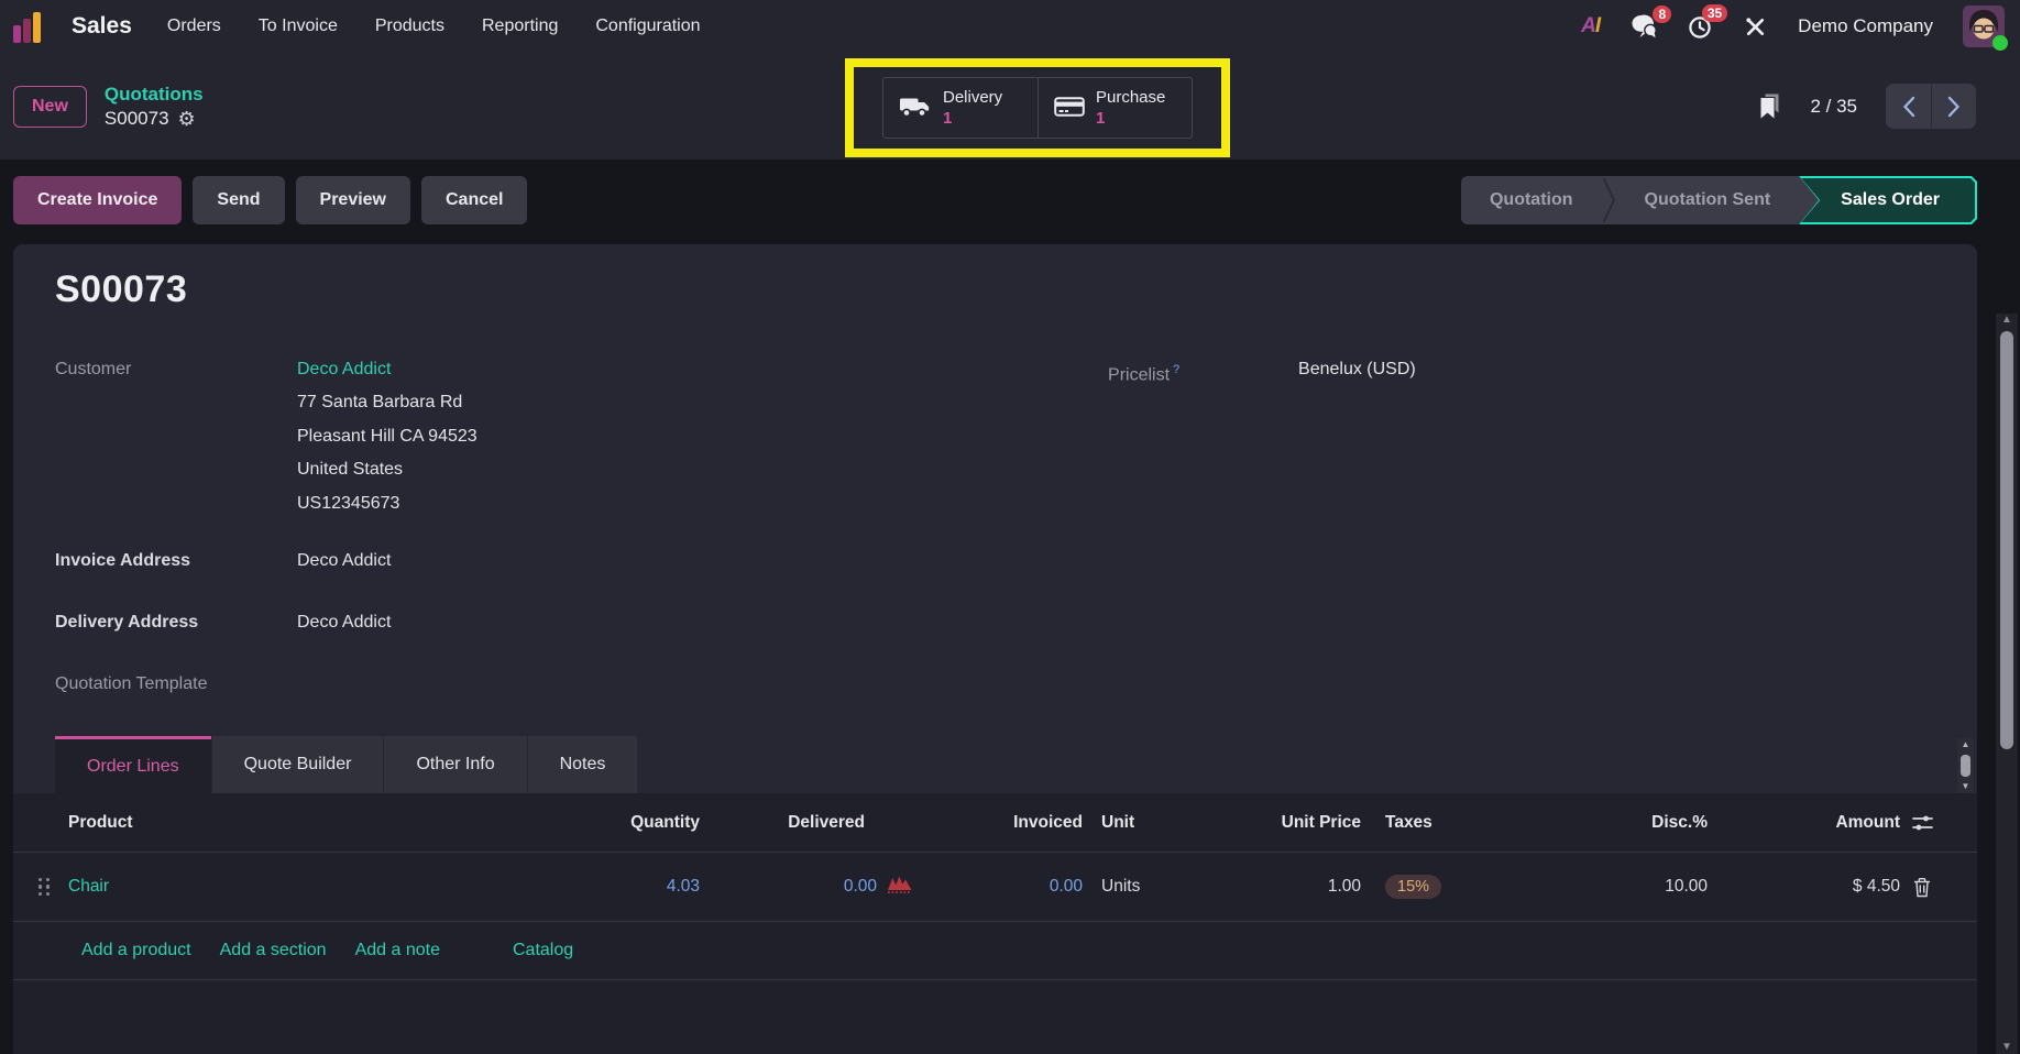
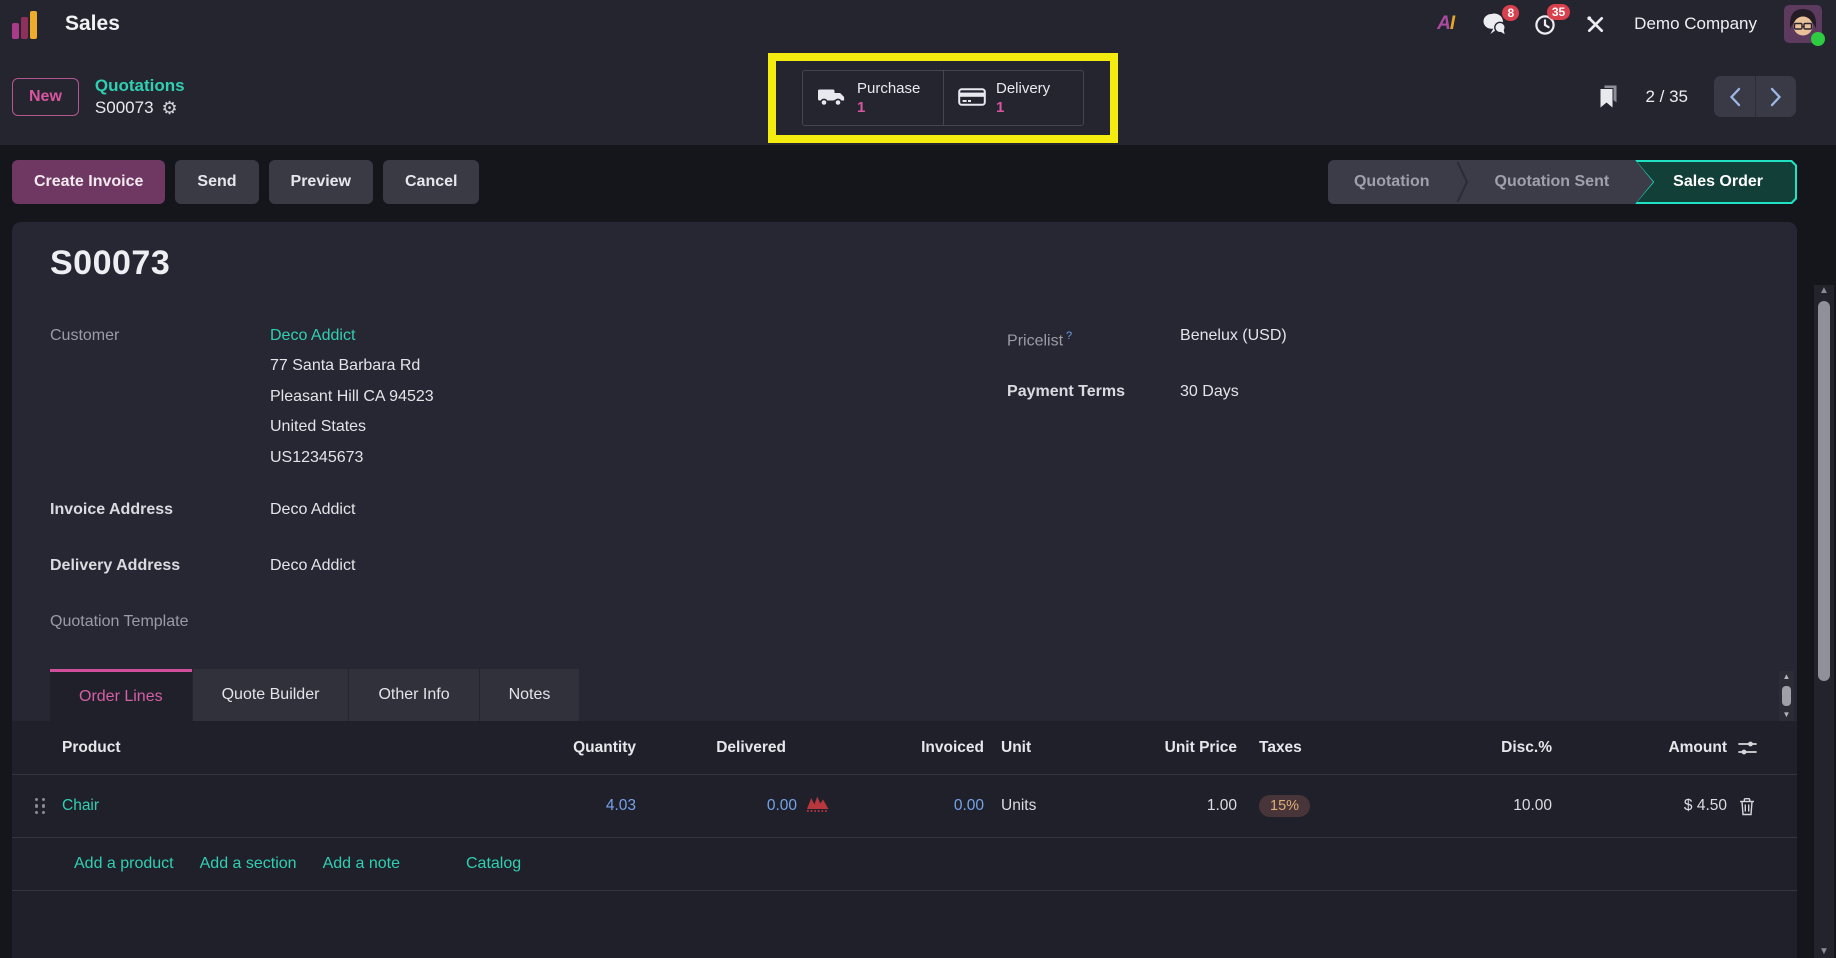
  Sales
- Orders
- To Invoice
- Products
- Reporting
- Configuration
  AI
  8
  35
  Demo Company
  New
  Quotations
  S00073
  ⚙
- Delivery
+ Purchase
  1
- Purchase
+ Delivery
  1
  2 / 35
  Create Invoice
  Send
  Preview
  Cancel
  Quotation
  Quotation Sent
  Sales Order
  S00073
  Customer
  Deco Addict
  77 Santa Barbara Rd
  Pleasant Hill CA 94523
  United States
  US12345673
  Invoice Address
  Deco Addict
  Delivery Address
  Deco Addict
  Quotation Template
  Pricelist ?
  Benelux (USD)
+ Payment Terms
+ 30 Days
  Order Lines
  Quote Builder
  Other Info
  Notes
  ▲
  ▼
  Product
  Quantity
  Delivered
  Invoiced
  Unit
  Unit Price
  Taxes
  Disc.%
  Amount
  Chair
  4.03
  0.00
  0.00
  Units
  1.00
  15%
  10.00
  $ 4.50
  Add a product
  Add a section
  Add a note
  Catalog
  ▲
  ▼
